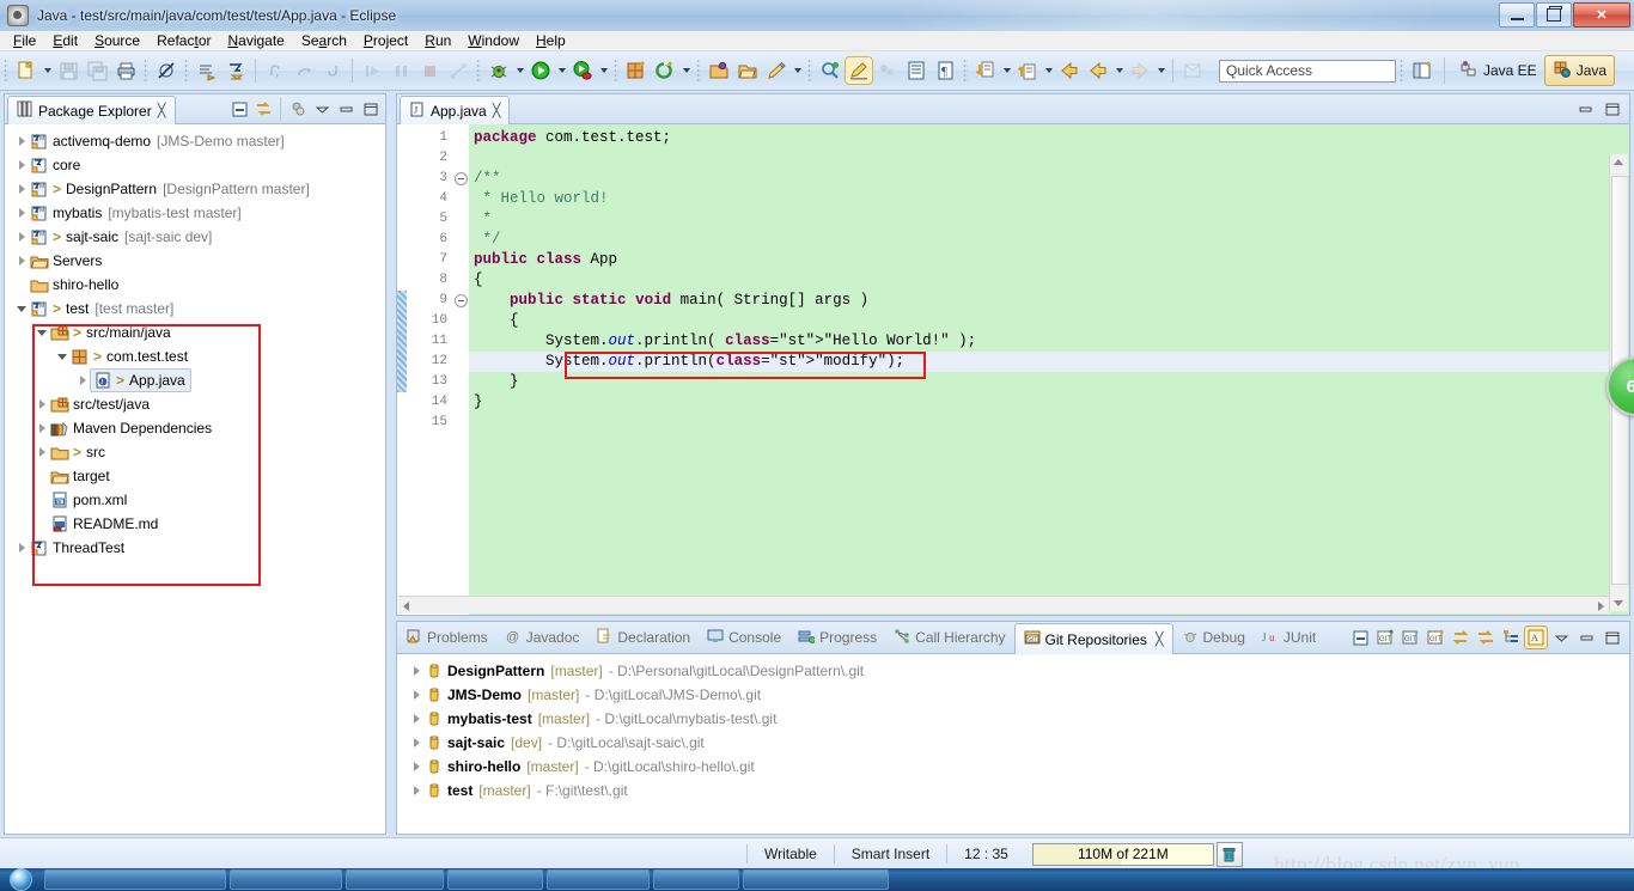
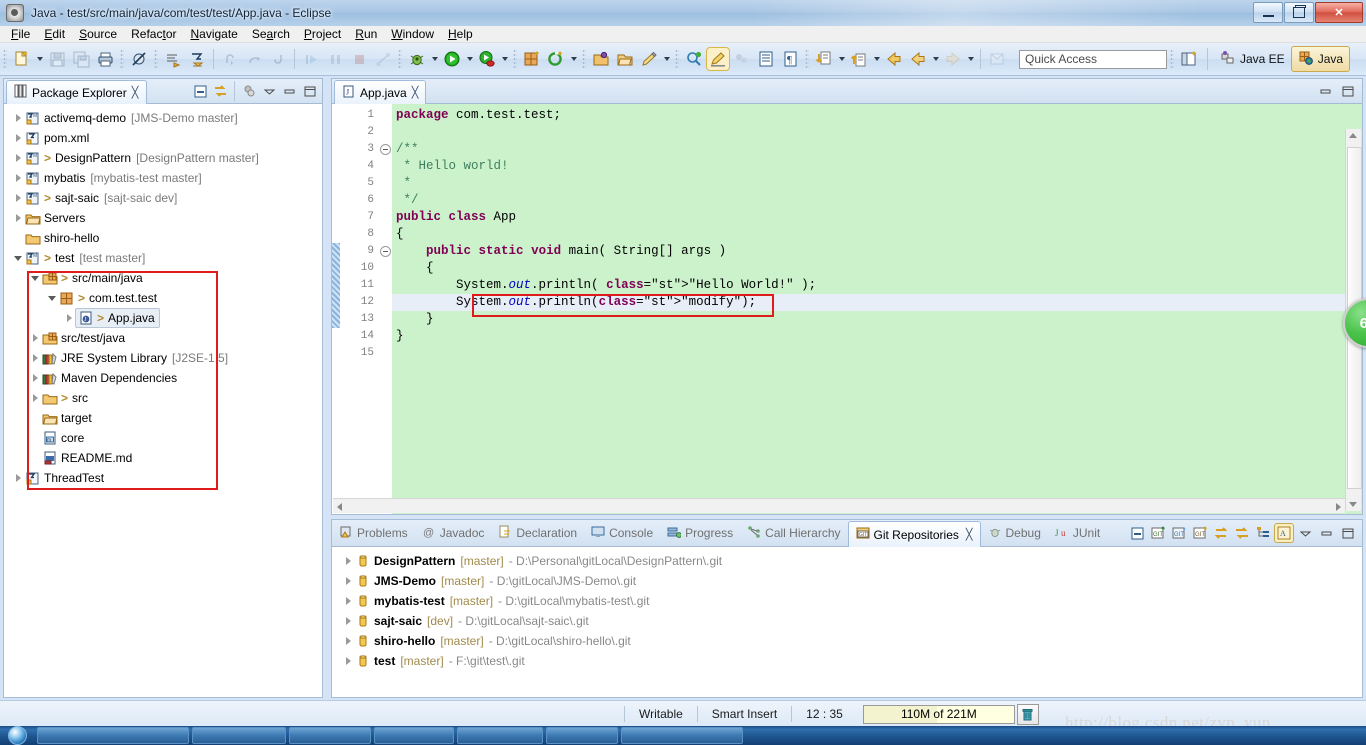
  ✕
  File
  Edit
  Source
  Refactor
  Navigate
  Search
  Project
  Run
  Window
  Help
  ¶
  Quick Access
  Java EE
  Java
  Package Explorer
  ╳
  activemq-demo
  [JMS-Demo master]
- core
+ pom.xml
  >
  DesignPattern
  [DesignPattern master]
  mybatis
  [mybatis-test master]
  >
  sajt-saic
  [sajt-saic dev]
  Servers
  shiro-hello
  >
  test
  [test master]
  >
  src/main/java
  >
  com.test.test
  >
  App.java
  src/test/java
+ JRE System Library
+ [J2SE-1.5]
  Maven Dependencies
  >
  src
  target
- pom.xml
+ core
  README.md
  ThreadTest
  J
  App.java
  ╳
  1
  2
  3
  4
  5
  6
  7
  8
  9
  10
  11
  12
  13
  14
  15
  package com.test.test;
  /**
  * Hello world!
  *
  */
  public class App
  {
  public static void main( String[] args )
  {
  System.out.println( class="st">"Hello World!" );
  System.out.println(class="st">"modify");
  }
  }
  Problems
  @
  Javadoc
  Declaration
  Console
  Progress
  Call Hierarchy
  Git Repositories
  ╳
  Debug
  J
  u
  JUnit
  A
  DesignPattern
  [master]
  - D:\Personal\gitLocal\DesignPattern\.git
  JMS-Demo
  [master]
  - D:\gitLocal\JMS-Demo\.git
  mybatis-test
  [master]
  - D:\gitLocal\mybatis-test\.git
  sajt-saic
  [dev]
  - D:\gitLocal\sajt-saic\.git
  shiro-hello
  [master]
  - D:\gitLocal\shiro-hello\.git
  test
  [master]
  - F:\git\test\.git
  Writable
  Smart Insert
  12 : 35
  110M of 221M
  http://blog.csdn.net/zyp_yun
